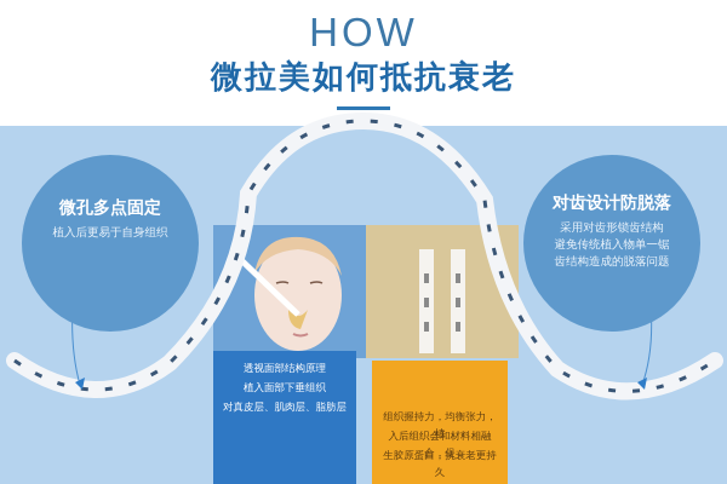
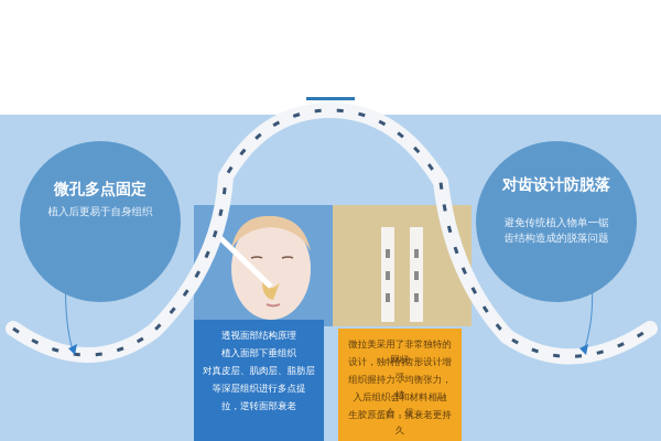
- HOW
- 微拉美如何抵抗衰老
  微孔多点固定
  植入后更易于自身组织
  对齿设计防脱落
- 采用对齿形锁齿结构
  避免传统植入物单一锯
  齿结构造成的脱落问题
  透视面部结构原理
  植入面部下垂组织
  对真皮层、肌肉层、脂肪层
+ 等深层组织进行多点提
+ 拉，逆转面部衰老
+ 微拉美采用了非常独特的网状
+ 设计，独特的齿形设计增强
  组织握持力，均衡张力，植
  入后组织会和材料相融合，促
  生胶原蛋白，抗衰老更持久
